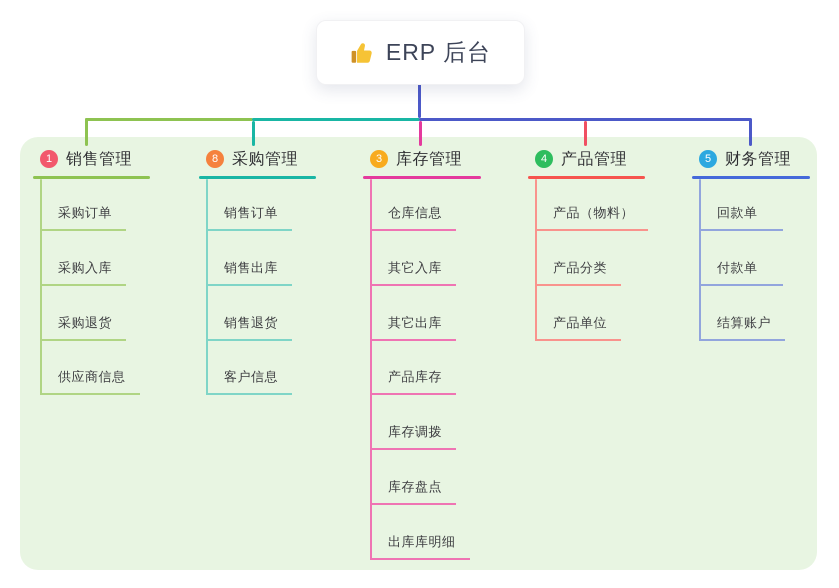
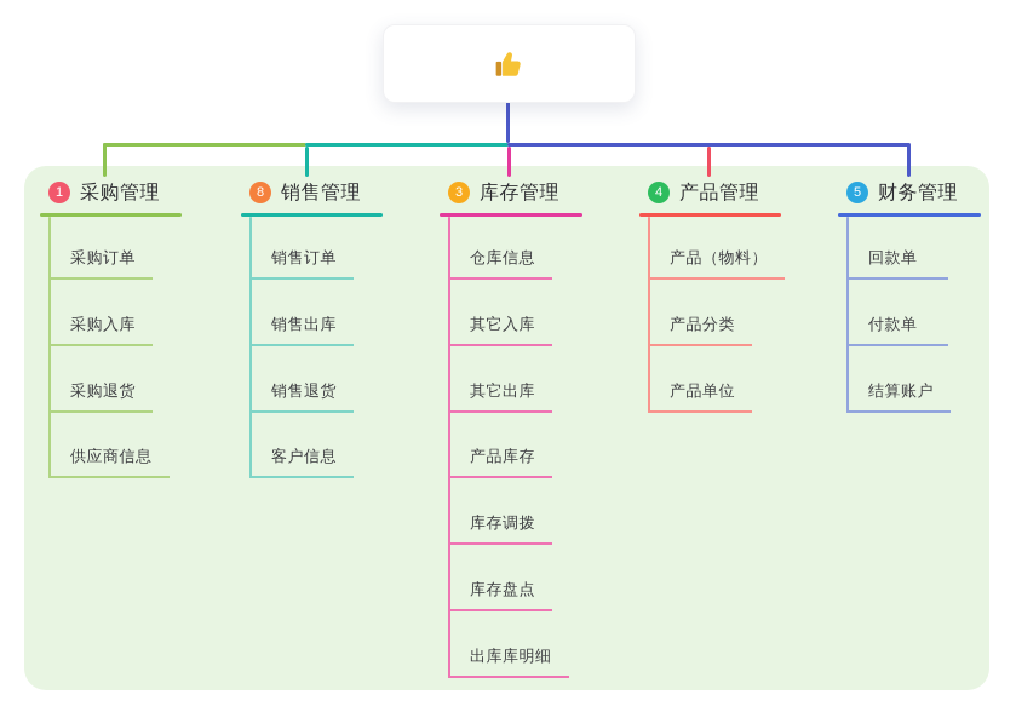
- ERP 后台
  1
- 销售管理
+ 采购管理
  采购订单
  采购入库
  采购退货
  供应商信息
  8
- 采购管理
+ 销售管理
  销售订单
  销售出库
  销售退货
  客户信息
  3
  库存管理
  仓库信息
  其它入库
  其它出库
  产品库存
  库存调拨
  库存盘点
  出库库明细
  4
  产品管理
  产品（物料）
  产品分类
  产品单位
  5
  财务管理
  回款单
  付款单
  结算账户
